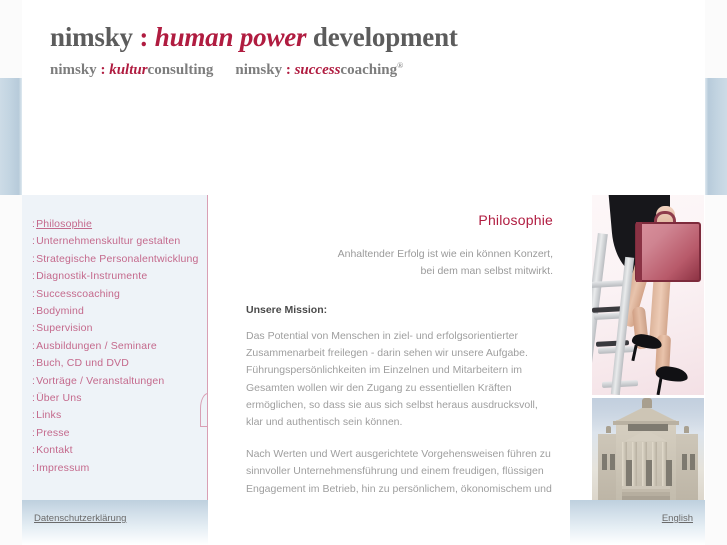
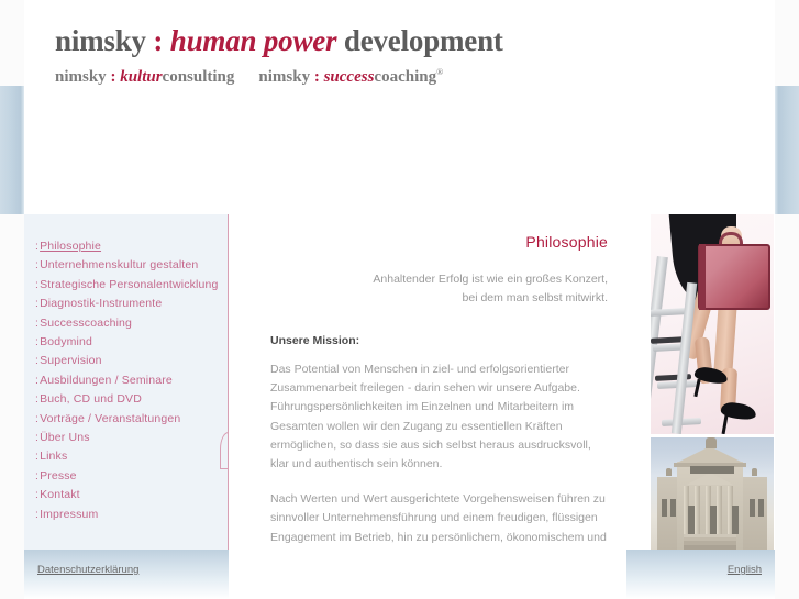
  nimsky : human power development
  nimsky : kulturconsulting nimsky : successcoaching®
  :Philosophie
  :Unternehmenskultur gestalten
  :Strategische Personalentwicklung
  :Diagnostik-Instrumente
  :Successcoaching
  :Bodymind
  :Supervision
  :Ausbildungen / Seminare
  :Buch, CD und DVD
  :Vorträge / Veranstaltungen
  :Über Uns
  :Links
  :Presse
  :Kontakt
  :Impressum
  Philosophie
- Anhaltender Erfolg ist wie ein können Konzert,
+ Anhaltender Erfolg ist wie ein großes Konzert,
  bei dem man selbst mitwirkt.
  Unsere Mission:
  Das Potential von Menschen in ziel- und erfolgsorientierter Zusammenarbeit freilegen - darin sehen wir unsere Aufgabe. Führungspersönlichkeiten im Einzelnen und Mitarbeitern im Gesamten wollen wir den Zugang zu essentiellen Kräften ermöglichen, so dass sie aus sich selbst heraus ausdrucksvoll, klar und authentisch sein können.
  Nach Werten und Wert ausgerichtete Vorgehensweisen führen zu sinnvoller Unternehmensführung und einem freudigen, flüssigen Engagement im Betrieb, hin zu persönlichem, ökonomischem und
  Datenschutzerklärung
  English
